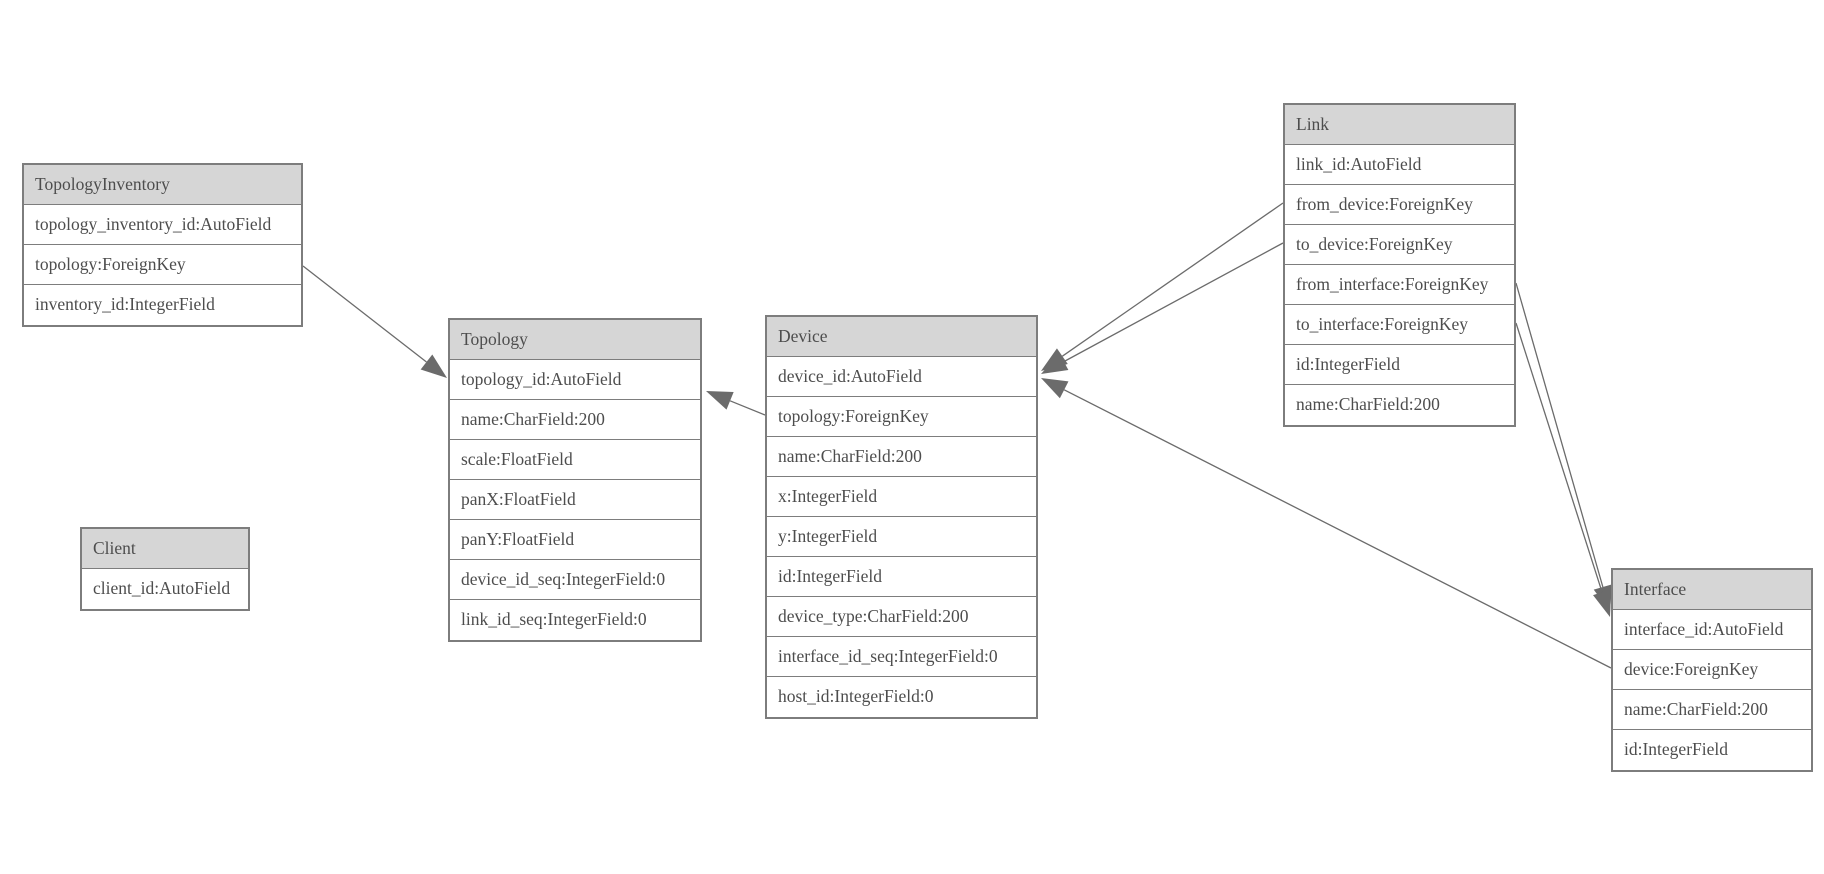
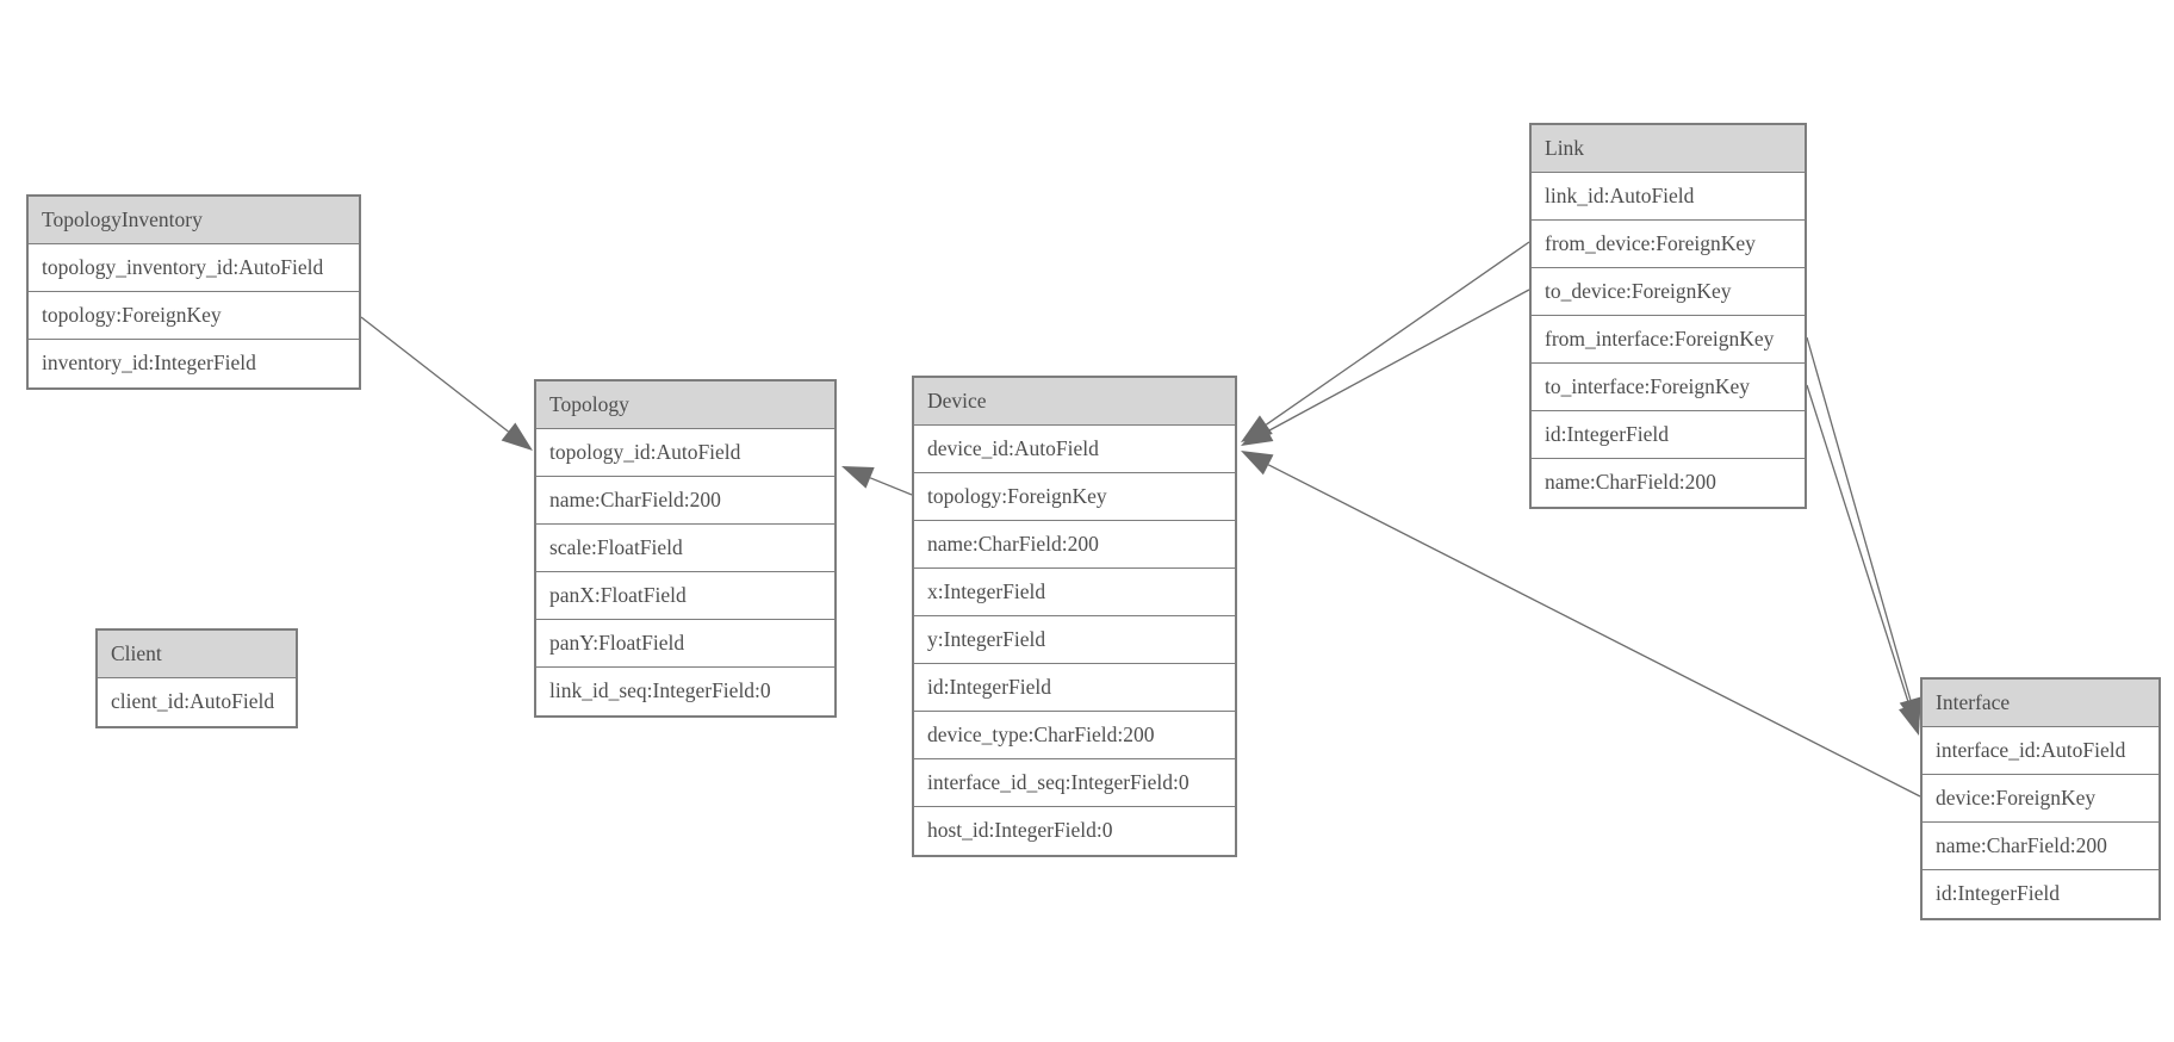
  TopologyInventory
  topology_inventory_id:AutoField
  topology:ForeignKey
  inventory_id:IntegerField
  Topology
  topology_id:AutoField
  name:CharField:200
  scale:FloatField
  panX:FloatField
  panY:FloatField
- device_id_seq:IntegerField:0
  link_id_seq:IntegerField:0
  Client
  client_id:AutoField
  Device
  device_id:AutoField
  topology:ForeignKey
  name:CharField:200
  x:IntegerField
  y:IntegerField
  id:IntegerField
  device_type:CharField:200
  interface_id_seq:IntegerField:0
  host_id:IntegerField:0
  Link
  link_id:AutoField
  from_device:ForeignKey
  to_device:ForeignKey
  from_interface:ForeignKey
  to_interface:ForeignKey
  id:IntegerField
  name:CharField:200
  Interface
  interface_id:AutoField
  device:ForeignKey
  name:CharField:200
  id:IntegerField
